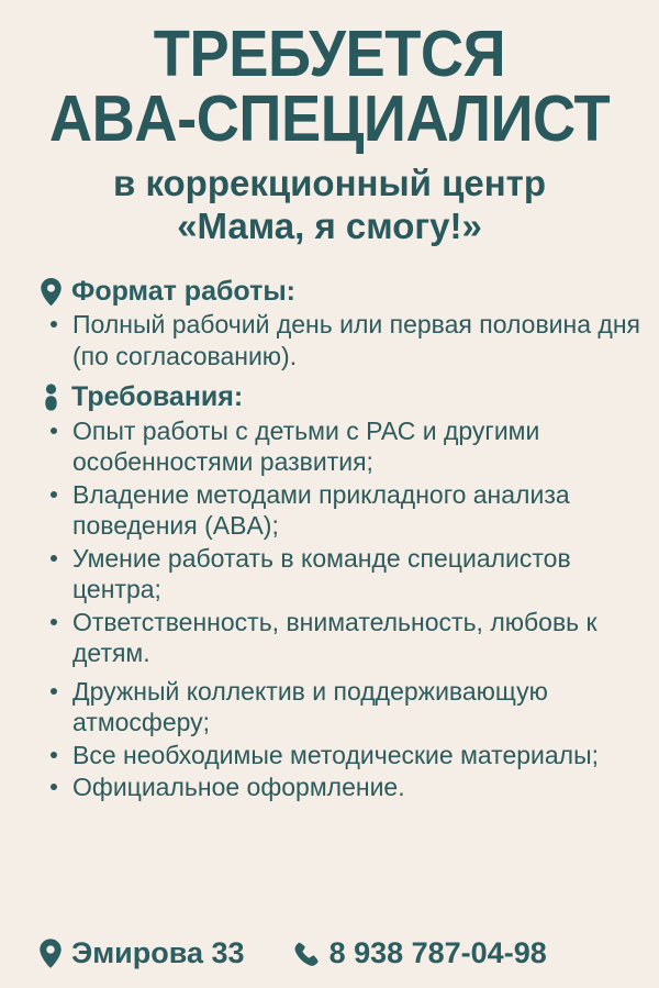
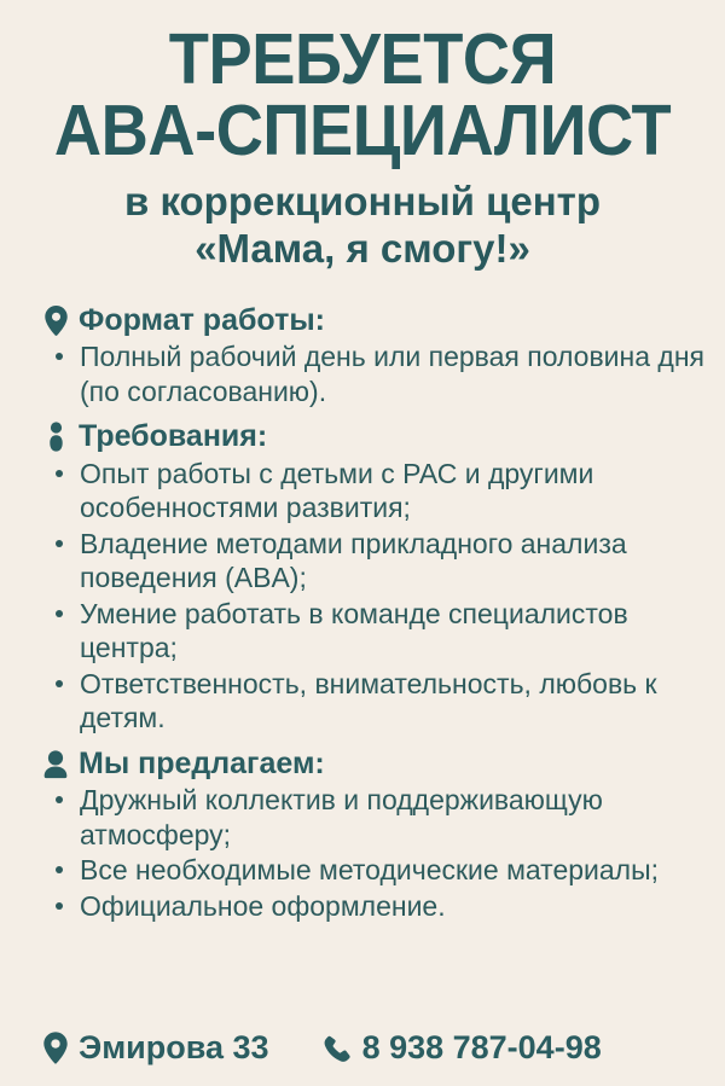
  ТРЕБУЕТСЯ
  ABA-СПЕЦИАЛИСТ
  в коррекционный центр
  «Мама, я смогу!»
  Формат работы:
  Полный рабочий день или первая половина дня (по согласованию).
  Требования:
  Опыт работы с детьми с РАС и другими особенностями развития;
  Владение методами прикладного анализа поведения (ABA);
  Умение работать в команде специалистов центра;
  Ответственность, внимательность, любовь к детям.
+ Мы предлагаем:
  Дружный коллектив и поддерживающую атмосферу;
  Все необходимые методические материалы;
  Официальное оформление.
  Эмирова 33
  8 938 787-04-98
